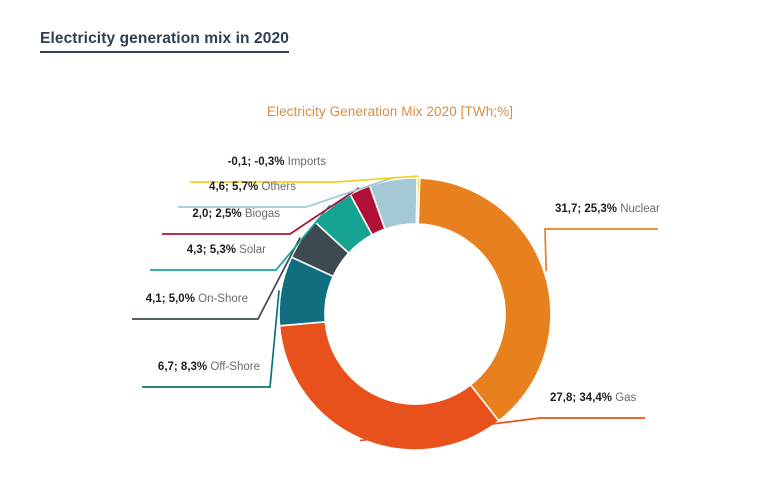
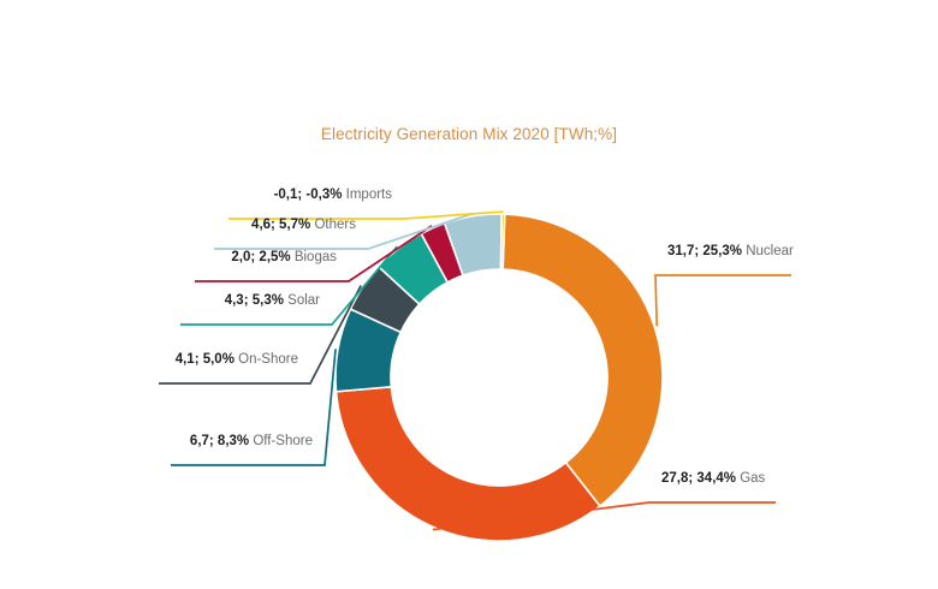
- Electricity generation mix in 2020
  Electricity Generation Mix 2020 [TWh;%]
  31,7; 25,3% Nuclear
  27,8; 34,4% Gas
  6,7; 8,3% Off-Shore
  4,1; 5,0% On-Shore
  4,3; 5,3% Solar
  2,0; 2,5% Biogas
  4,6; 5,7% Others
  -0,1; -0,3% Imports
